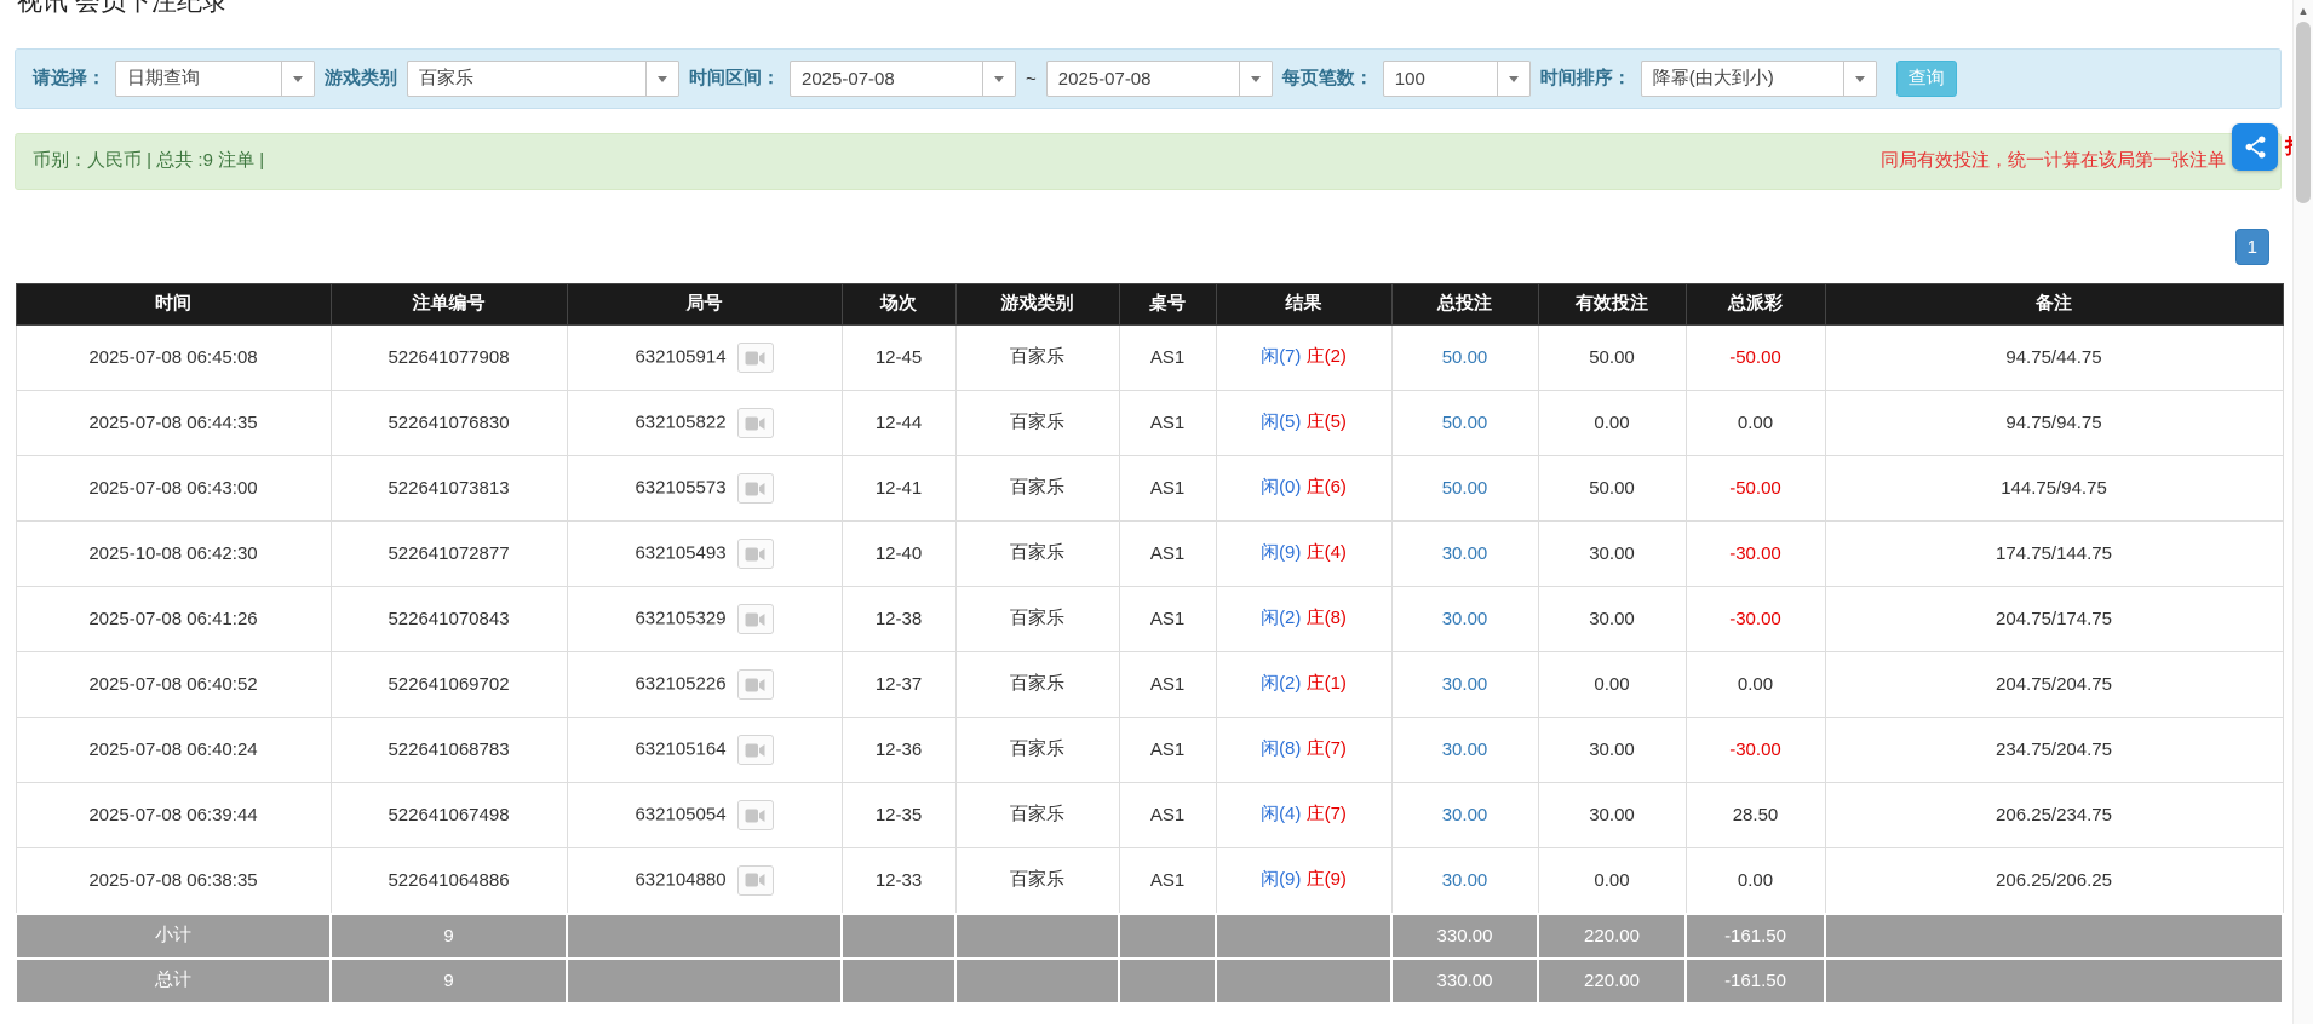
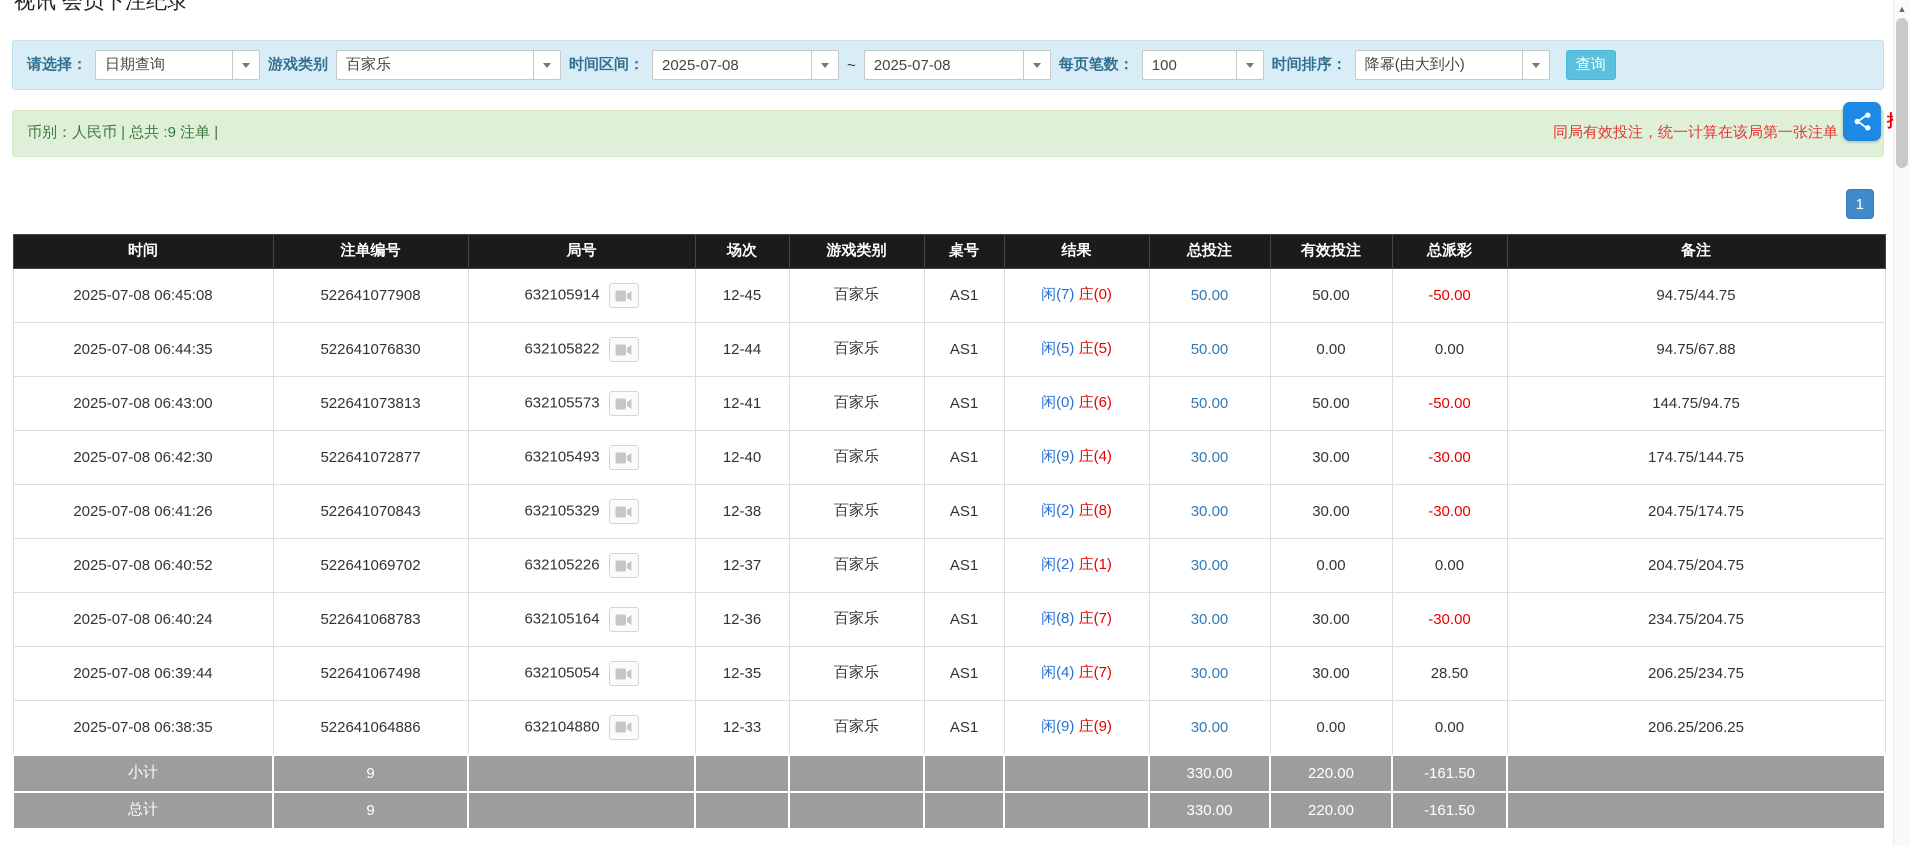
  视讯 会员下注纪录
  请选择：
  日期查询
  游戏类别
  百家乐
  时间区间：
  2025-07-08
  ~
  2025-07-08
  每页笔数：
  100
  时间排序：
  降幂(由大到小)
  查询
  币别：人民币 | 总共 :9 注单 |
  同局有效投注，统一计算在该局第一张注单
  1
  时间	注单编号	局号	场次	游戏类别	桌号	结果	总投注	有效投注	总派彩	备注
- 2025-07-08 06:45:08	522641077908	632105914	12-45	百家乐	AS1	闲(7) 庄(2)	50.00	50.00	-50.00	94.75/44.75
+ 2025-07-08 06:45:08	522641077908	632105914	12-45	百家乐	AS1	闲(7) 庄(0)	50.00	50.00	-50.00	94.75/44.75
- 2025-07-08 06:44:35	522641076830	632105822	12-44	百家乐	AS1	闲(5) 庄(5)	50.00	0.00	0.00	94.75/94.75
+ 2025-07-08 06:44:35	522641076830	632105822	12-44	百家乐	AS1	闲(5) 庄(5)	50.00	0.00	0.00	94.75/67.88
  2025-07-08 06:43:00	522641073813	632105573	12-41	百家乐	AS1	闲(0) 庄(6)	50.00	50.00	-50.00	144.75/94.75
- 2025-10-08 06:42:30	522641072877	632105493	12-40	百家乐	AS1	闲(9) 庄(4)	30.00	30.00	-30.00	174.75/144.75
+ 2025-07-08 06:42:30	522641072877	632105493	12-40	百家乐	AS1	闲(9) 庄(4)	30.00	30.00	-30.00	174.75/144.75
  2025-07-08 06:41:26	522641070843	632105329	12-38	百家乐	AS1	闲(2) 庄(8)	30.00	30.00	-30.00	204.75/174.75
  2025-07-08 06:40:52	522641069702	632105226	12-37	百家乐	AS1	闲(2) 庄(1)	30.00	0.00	0.00	204.75/204.75
  2025-07-08 06:40:24	522641068783	632105164	12-36	百家乐	AS1	闲(8) 庄(7)	30.00	30.00	-30.00	234.75/204.75
  2025-07-08 06:39:44	522641067498	632105054	12-35	百家乐	AS1	闲(4) 庄(7)	30.00	30.00	28.50	206.25/234.75
  2025-07-08 06:38:35	522641064886	632104880	12-33	百家乐	AS1	闲(9) 庄(9)	30.00	0.00	0.00	206.25/206.25
  小计	9						330.00	220.00	-161.50
  总计	9						330.00	220.00	-161.50
  ▲
